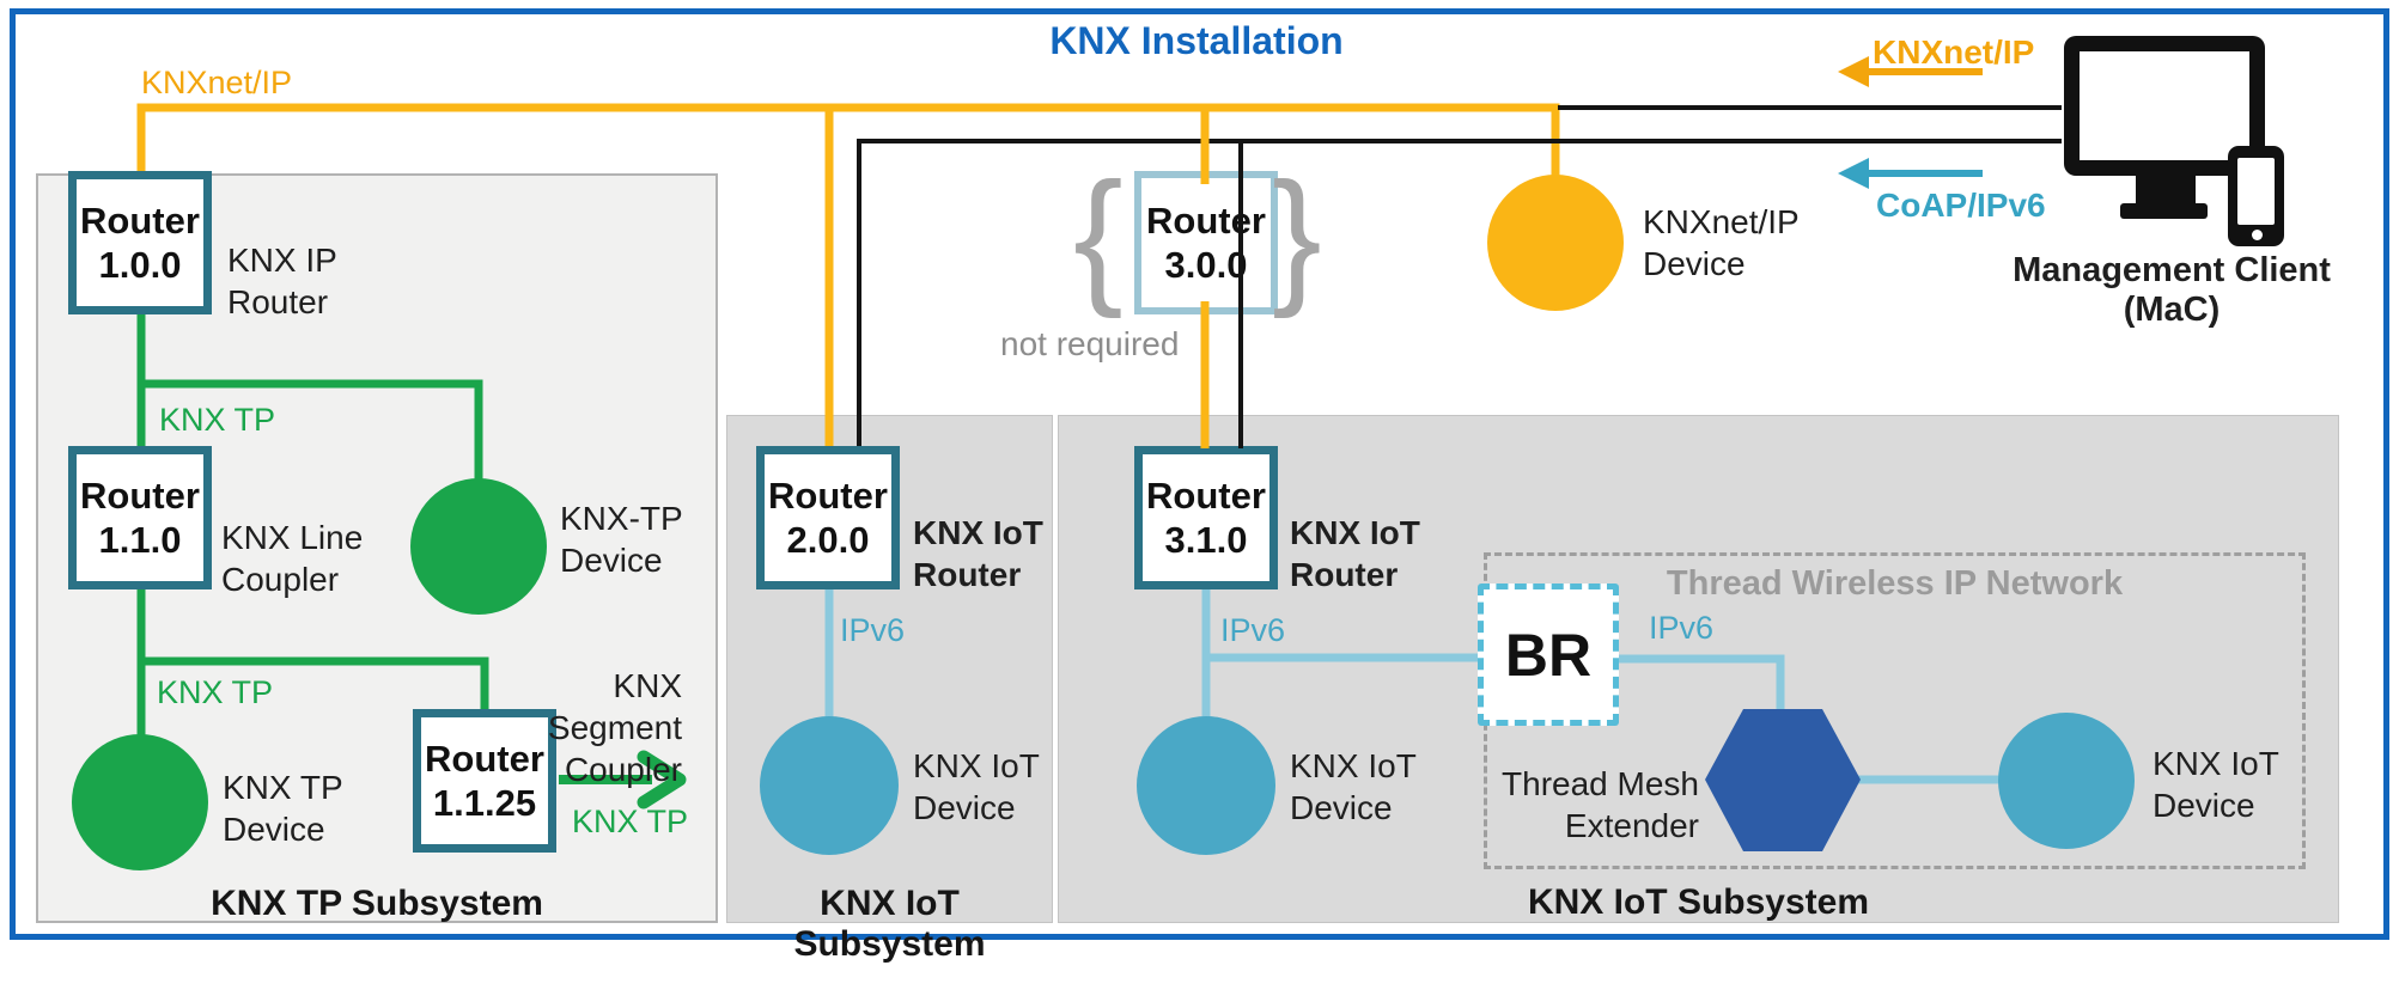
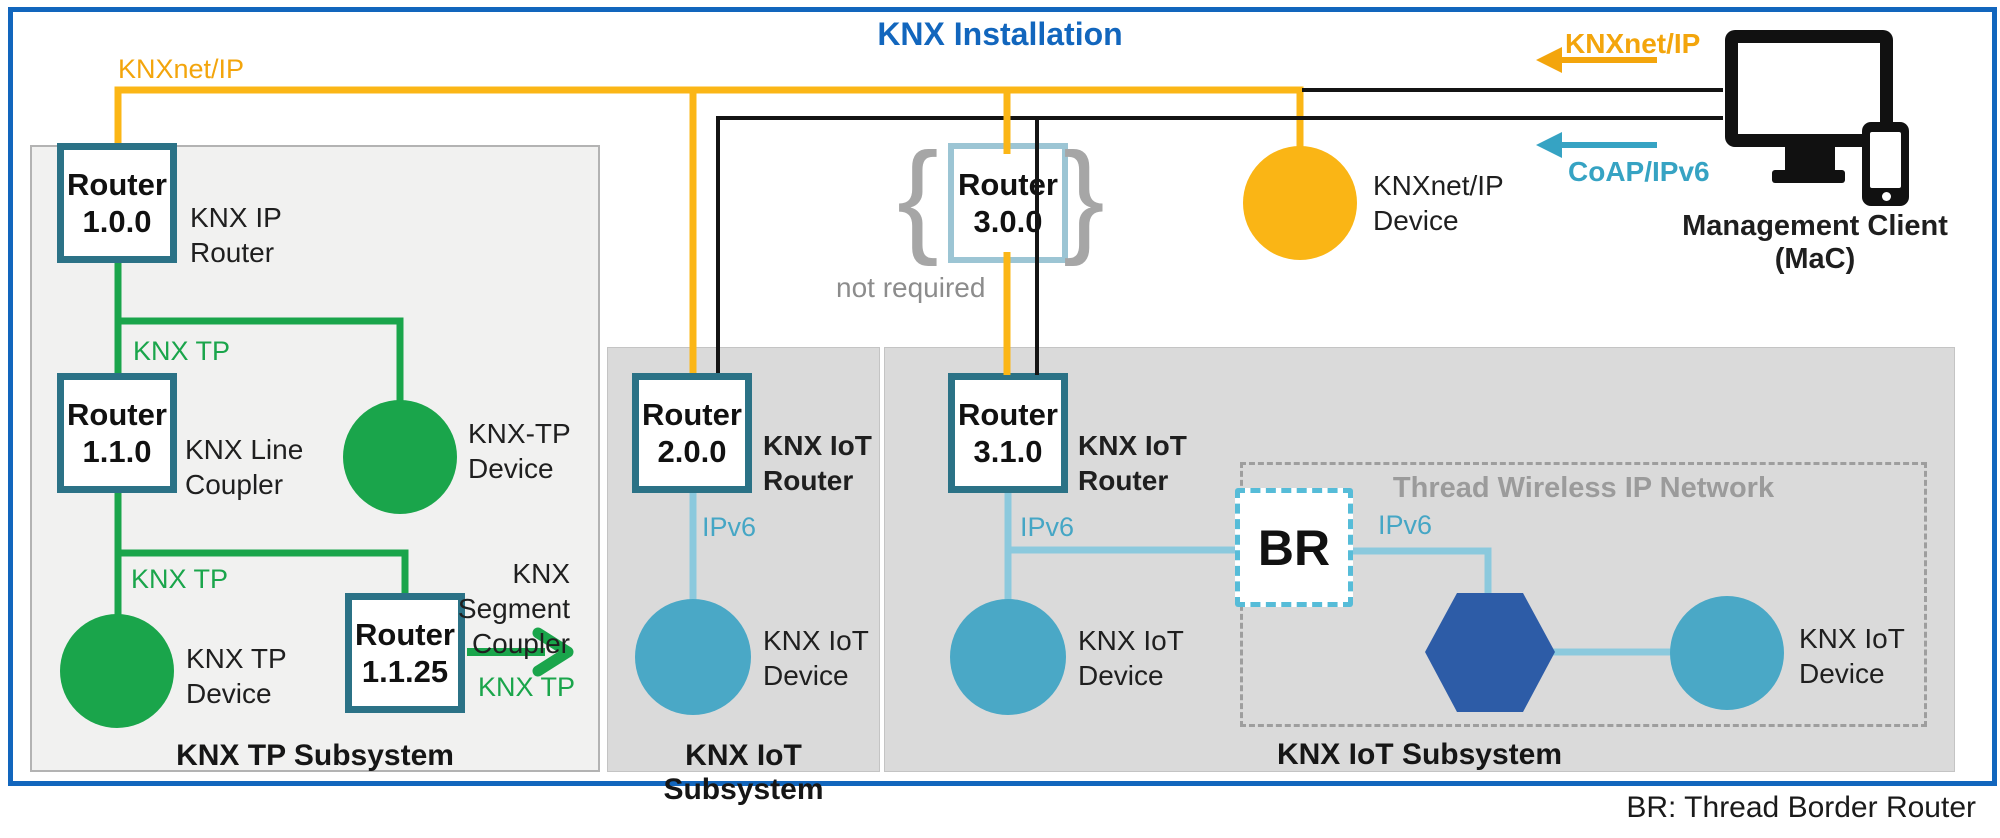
  KNX Installation
+ BR: Thread Border Router
  KNX TP Subsystem
  KNX IoT Subsystem
  KNX IoT Subsystem
  Thread Wireless IP Network
  Router
  1.0.0
  Router
  1.1.0
  Router
  1.1.25
  Router
  2.0.0
  Routr
  3.0.0
  Router
  3.1.0
  {
  }
  not required
  KNX IP
  Router
  KNX Line
  Coupler
  KNX Segment
  Coupler
  KNX IoT
  Router
  KNX IoT
  Router
  KNX-TP
  Device
  KNX TP
  Device
  KNXnet/IP
  Device
  KNX IoT
  Device
  KNX IoT
  Device
  KNX IoT
  Device
- Thread Mesh
- Extender
  BR
  KNX TP
  KNX TP
  KNX TP
  IPv6
  IPv6
  IPv6
  KNXnet/IP
  KNXnet/IP
  CoAP/IPv6
  Management Client (MaC)
